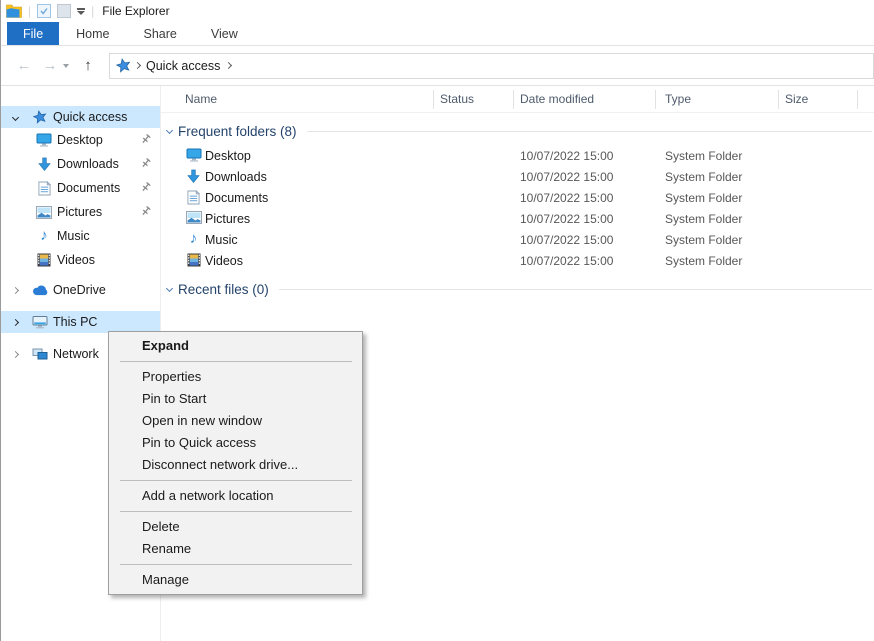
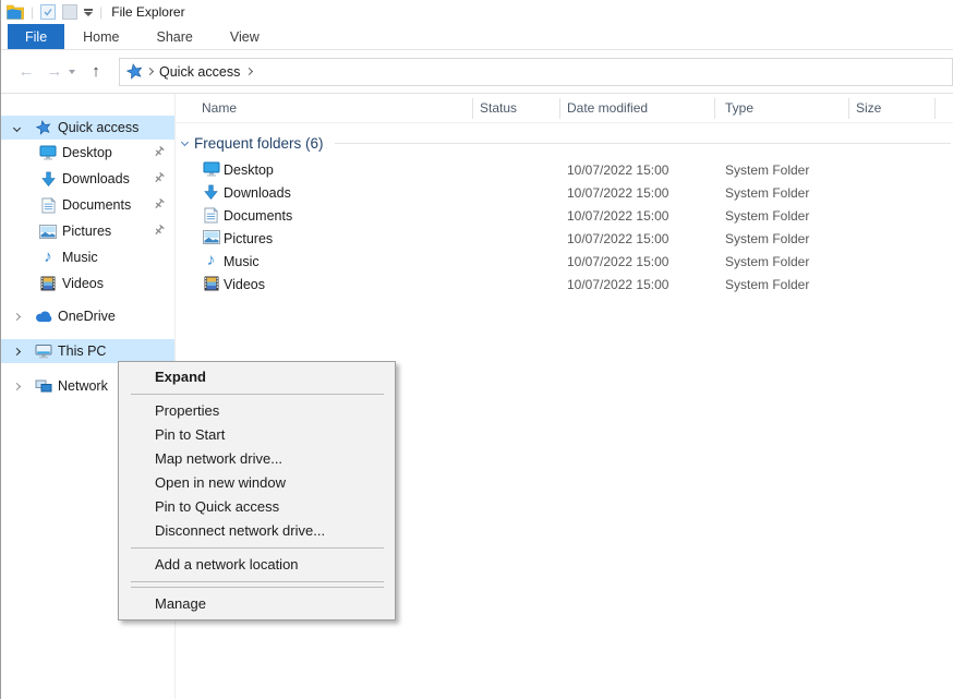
  |
  |
  File Explorer
  File
  Home
  Share
  View
  ←
  →
  ↑
  Quick access
  Quick access
  Desktop
  Downloads
  Documents
  Pictures
  ♪
  Music
  Videos
  OneDrive
  This PC
  Network
  Name
  Status
  Date modified
  Type
  Size
- Frequent folders (8)
+ Frequent folders (6)
  Desktop
  10/07/2022 15:00
  System Folder
  Downloads
  10/07/2022 15:00
  System Folder
  Documents
  10/07/2022 15:00
  System Folder
  Pictures
  10/07/2022 15:00
  System Folder
  ♪
  Music
  10/07/2022 15:00
  System Folder
  Videos
  10/07/2022 15:00
  System Folder
- Recent files (0)
  Expand
  Properties
  Pin to Start
+ Map network drive...
  Open in new window
  Pin to Quick access
  Disconnect network drive...
  Add a network location
- Delete
- Rename
  Manage
